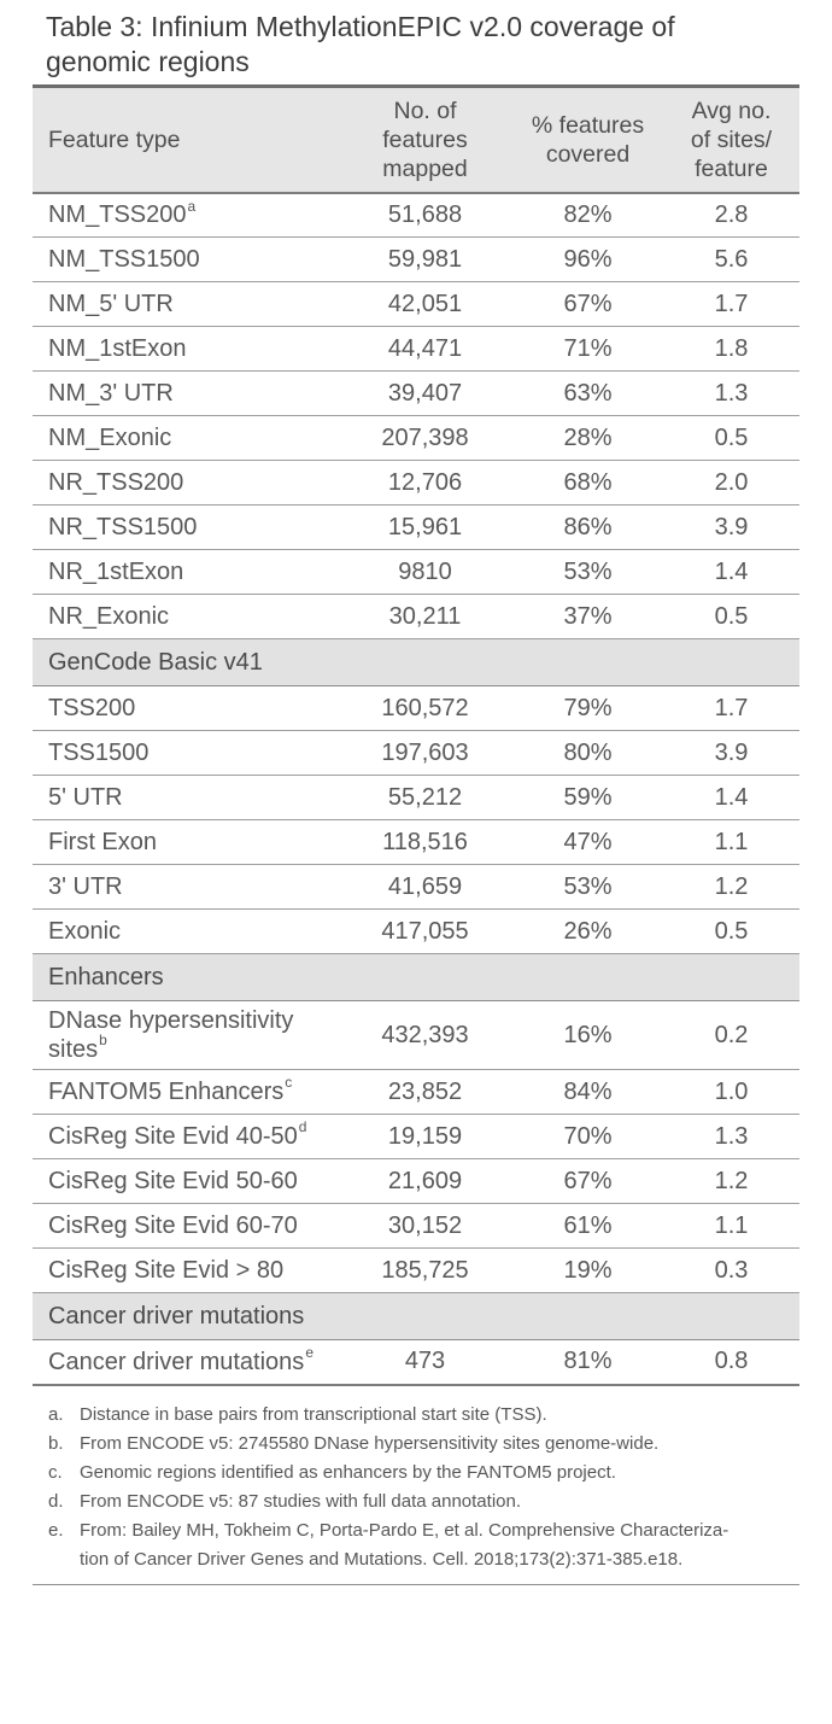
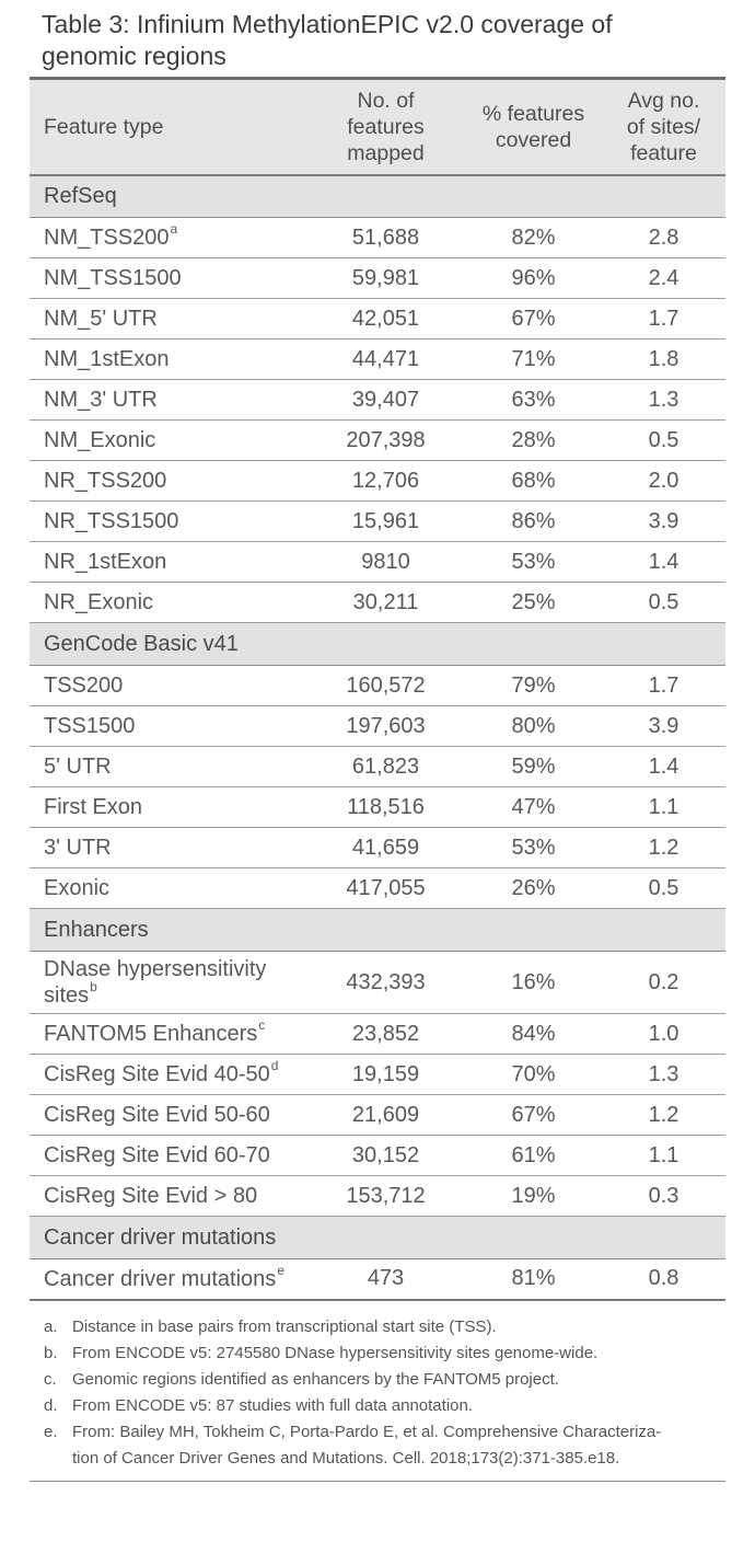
  Table 3: Infinium MethylationEPIC v2.0 coverage of genomic regions
  Feature type	No. of features mapped	% features covered	Avg no. of sites/ feature
+ RefSeq
  NM_TSS200a	51,688	82%	2.8
- NM_TSS1500	59,981	96%	5.6
+ NM_TSS1500	59,981	96%	2.4
  NM_5' UTR	42,051	67%	1.7
  NM_1stExon	44,471	71%	1.8
  NM_3' UTR	39,407	63%	1.3
  NM_Exonic	207,398	28%	0.5
  NR_TSS200	12,706	68%	2.0
  NR_TSS1500	15,961	86%	3.9
  NR_1stExon	9810	53%	1.4
- NR_Exonic	30,211	37%	0.5
+ NR_Exonic	30,211	25%	0.5
  GenCode Basic v41
  TSS200	160,572	79%	1.7
  TSS1500	197,603	80%	3.9
- 5' UTR	55,212	59%	1.4
+ 5' UTR	61,823	59%	1.4
  First Exon	118,516	47%	1.1
  3' UTR	41,659	53%	1.2
  Exonic	417,055	26%	0.5
  Enhancers
  DNase hypersensitivity sitesb	432,393	16%	0.2
  FANTOM5 Enhancersc	23,852	84%	1.0
  CisReg Site Evid 40-50d	19,159	70%	1.3
  CisReg Site Evid 50-60	21,609	67%	1.2
  CisReg Site Evid 60-70	30,152	61%	1.1
- CisReg Site Evid > 80	185,725	19%	0.3
+ CisReg Site Evid > 80	153,712	19%	0.3
  Cancer driver mutations
  Cancer driver mutationse	473	81%	0.8
  a.
  Distance in base pairs from transcriptional start site (TSS).
  b.
  From ENCODE v5: 2745580 DNase hypersensitivity sites genome-wide.
  c.
  Genomic regions identified as enhancers by the FANTOM5 project.
  d.
  From ENCODE v5: 87 studies with full data annotation.
  e.
  From: Bailey MH, Tokheim C, Porta-Pardo E, et al. Comprehensive Characteriza-
  tion of Cancer Driver Genes and Mutations. Cell. 2018;173(2):371-385.e18.
